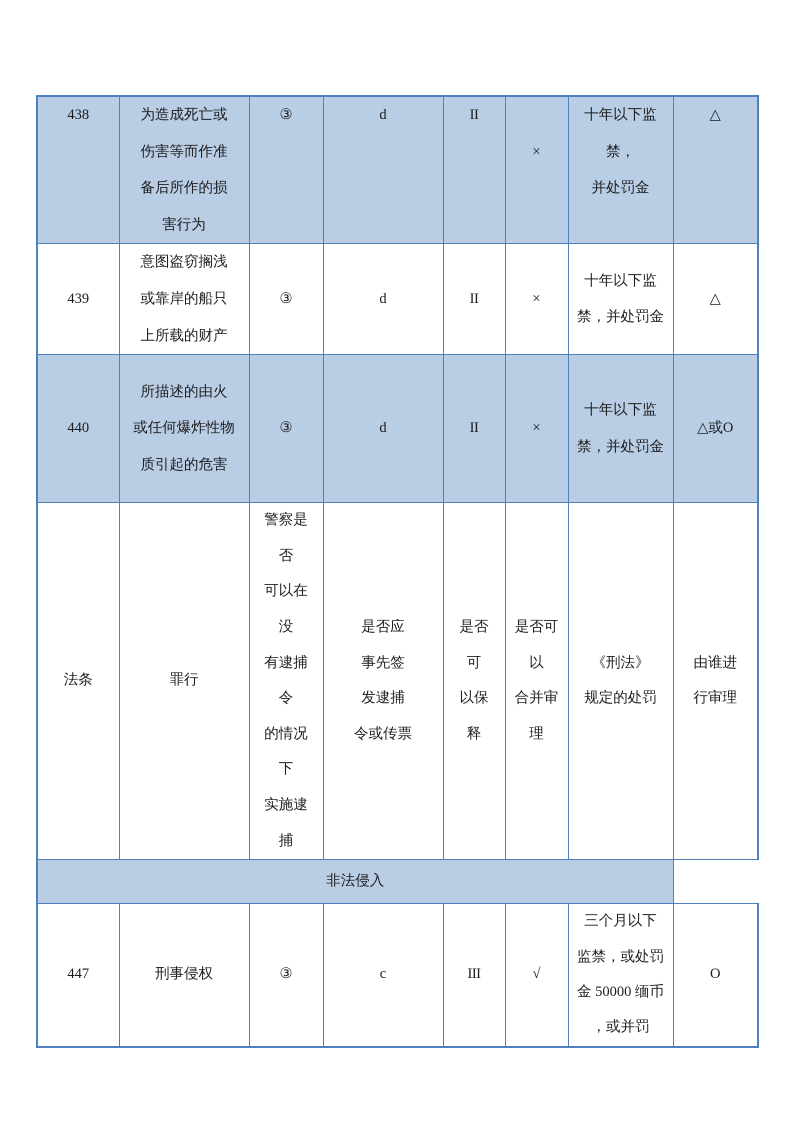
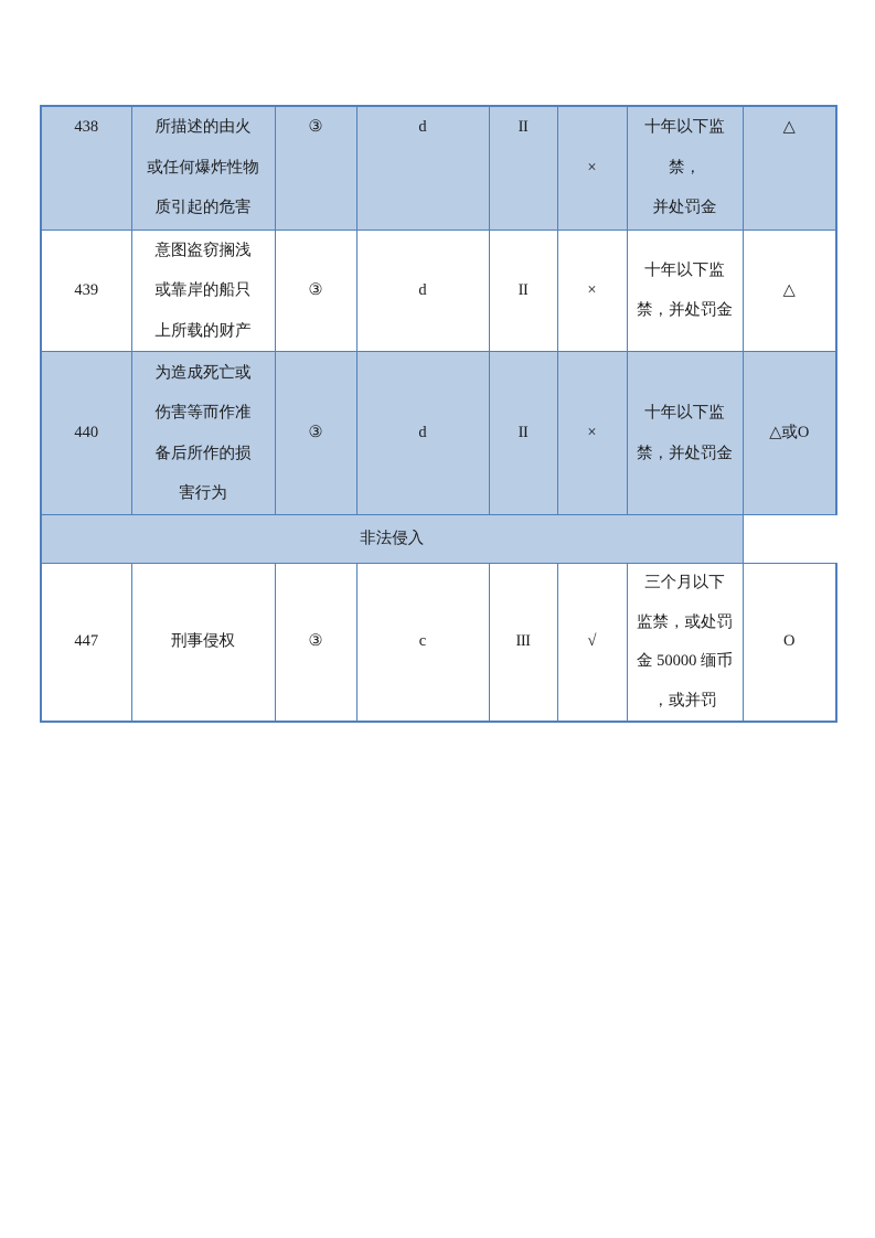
- 438	为造成死亡或 伤害等而作准 备后所作的损 害行为	③	d	II	×	十年以下监禁， 并处罚金	△
+ 438	所描述的由火 或任何爆炸性物 质引起的危害	③	d	II	×	十年以下监禁， 并处罚金	△
  439	意图盗窃搁浅 或靠岸的船只 上所载的财产	③	d	II	×	十年以下监 禁，并处罚金	△
- 440	所描述的由火 或任何爆炸性物 质引起的危害	③	d	II	×	十年以下监 禁，并处罚金	△或O
+ 440	为造成死亡或 伤害等而作准 备后所作的损 害行为	③	d	II	×	十年以下监 禁，并处罚金	△或O
- 法条	罪行	警察是 否 可以在 没 有逮捕 令 的情况 下 实施逮 捕	是否应 事先签 发逮捕 令或传票	是否 可 以保 释	是否可 以 合并审 理	《刑法》 规定的处罚	由谁进 行审理
  非法侵入
  447	刑事侵权	③	c	III	√	三个月以下 监禁，或处罚 金 50000 缅币 ，或并罚	O
